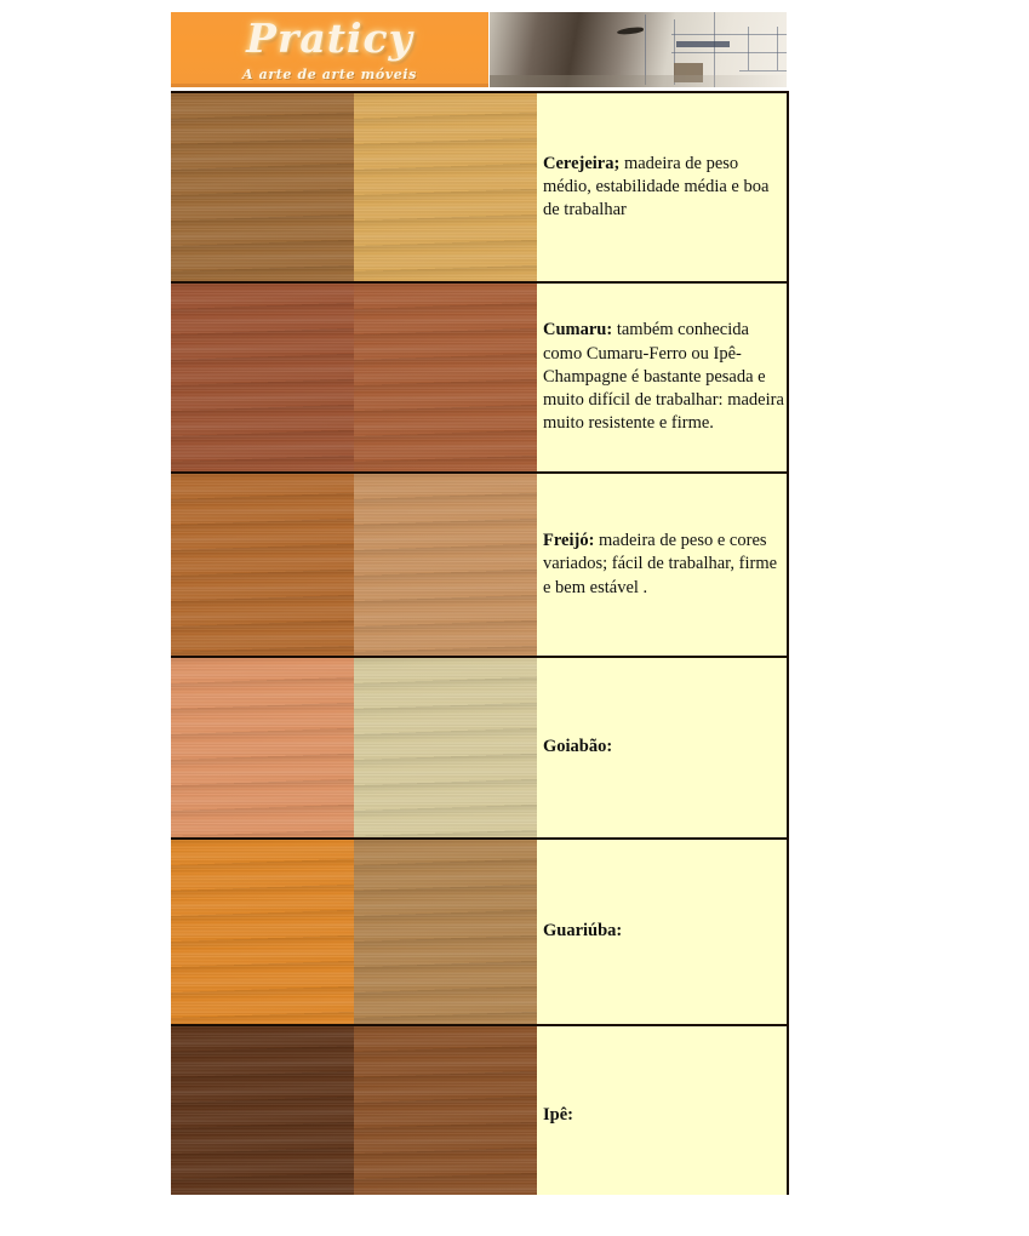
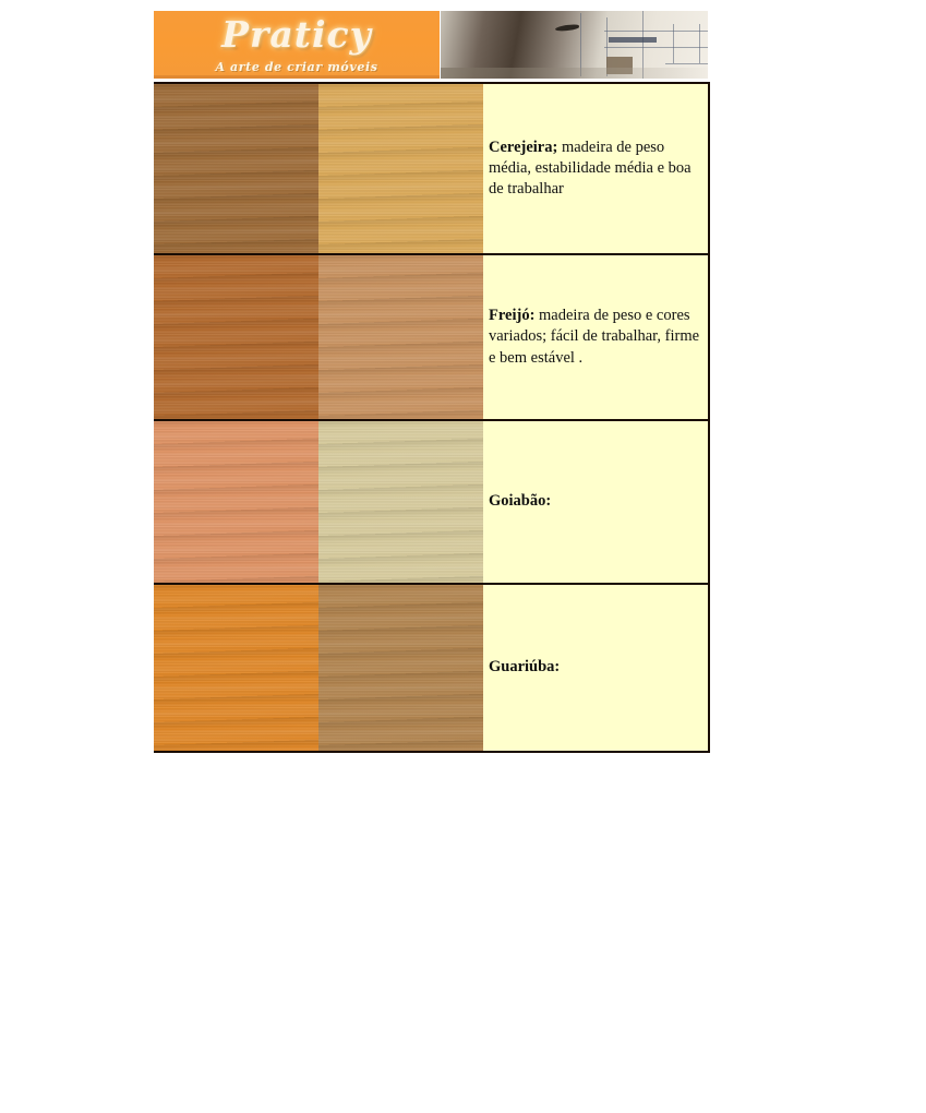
  Praticy
- A arte de arte móveis
+ A arte de criar móveis
- 	Cerejeira; madeira de peso médio, estabilidade média e boa de trabalhar
+ 	Cerejeira; madeira de peso média, estabilidade média e boa de trabalhar
- 	Cumaru: também conhecida como Cumaru-Ferro ou Ipê-Champagne é bastante pesada e muito difícil de trabalhar: madeira muito resistente e firme.
  	Freijó: madeira de peso e cores variados; fácil de trabalhar, firme e bem estável .
  	Goiabão:
  	Guariúba:
- 	Ipê:
